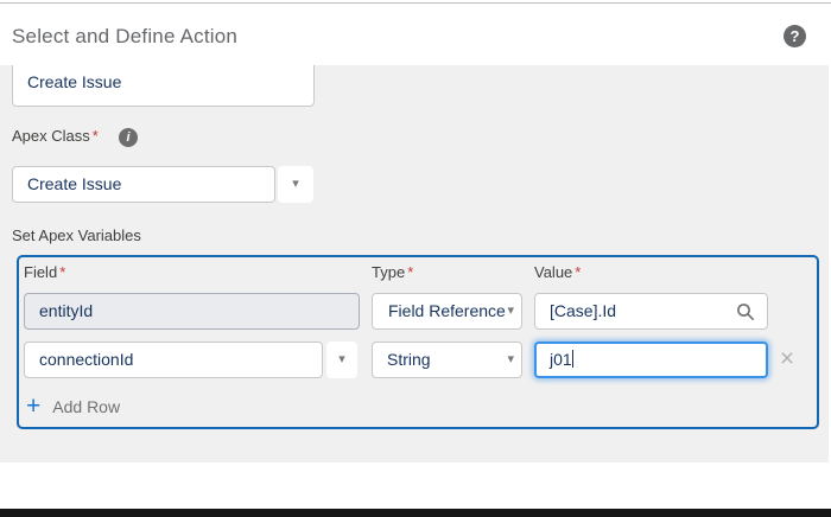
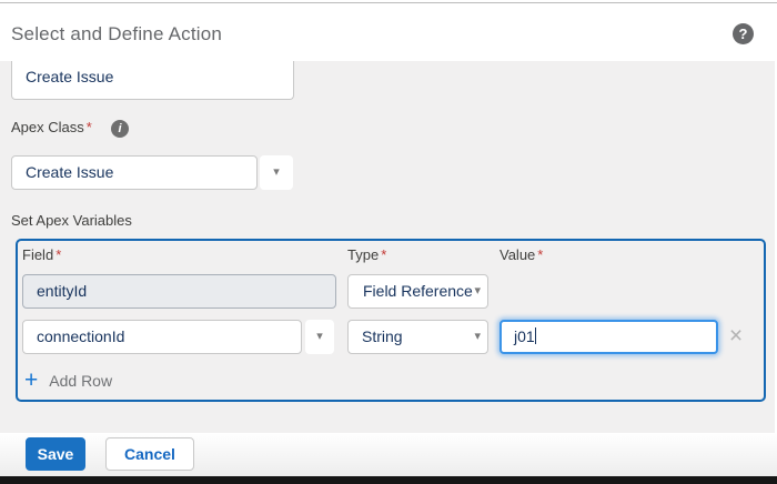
  Select and Define Action
  ?
  Create Issue
  Apex Class *
  i
  Create Issue
  ▾
  Set Apex Variables
  Field *
  Type *
  Value *
  entityId
  Field Reference
  ▾
- [Case].Id
  connectionId
  ▾
  String
  ▾
  j01
  ×
  +
  Add Row
+ Save
+ Cancel
